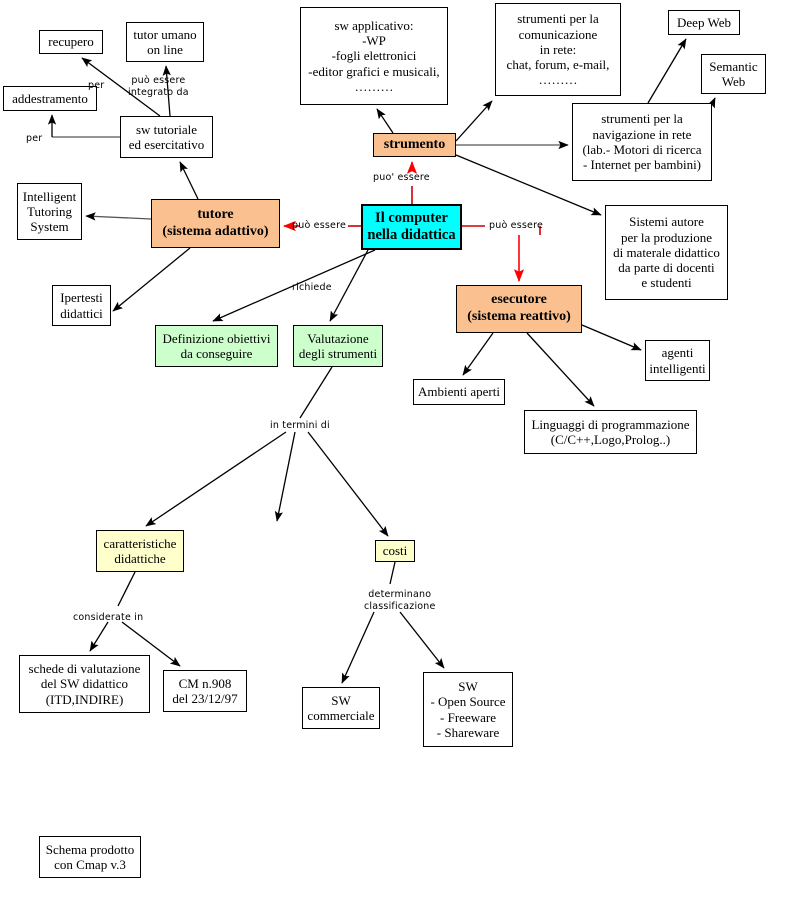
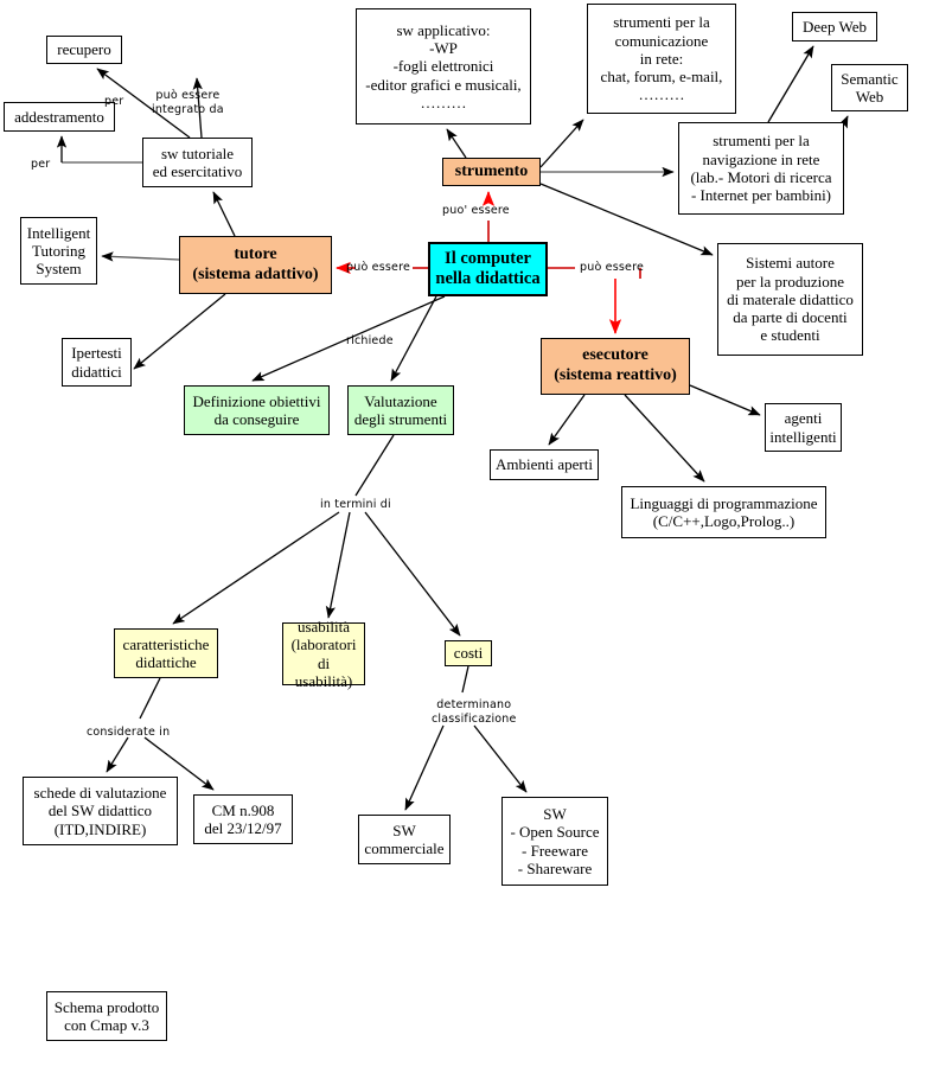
  recupero
- tutor umano
- on line
  addestramento
  sw tutoriale
  ed esercitativo
  Intelligent
  Tutoring
  System
  tutore
  (sistema adattivo)
  Ipertesti
  didattici
  sw applicativo:
  -WP
  -fogli elettronici
  -editor grafici e musicali,
  ………
  strumenti per la
  comunicazione
  in rete:
  chat, forum, e-mail,
  ………
  Deep Web
  Semantic
  Web
  strumento
  strumenti per la
  navigazione in rete
  (lab.- Motori di ricerca
  - Internet per bambini)
  Il computer
  nella didattica
  Sistemi autore
  per la produzione
  di materale didattico
  da parte di docenti
  e studenti
  esecutore
  (sistema reattivo)
  agenti
  intelligenti
  Ambienti aperti
  Linguaggi di programmazione
  (C/C++,Logo,Prolog..)
  Definizione obiettivi
  da conseguire
  Valutazione
  degli strumenti
  caratteristiche
  didattiche
+ usabilità
+ (laboratori
+ di usabilità)
  costi
  schede di valutazione
  del SW didattico
  (ITD,INDIRE)
  CM n.908
  del 23/12/97
  SW
  commerciale
  SW
  - Open Source
  - Freeware
  - Shareware
  Schema prodotto
  con Cmap v.3
  per
  può essere
  integrato da
  per
  puo' essere
  può essere
  può essere
  richiede
  in termini di
  considerate in
  determinano
  classificazione
